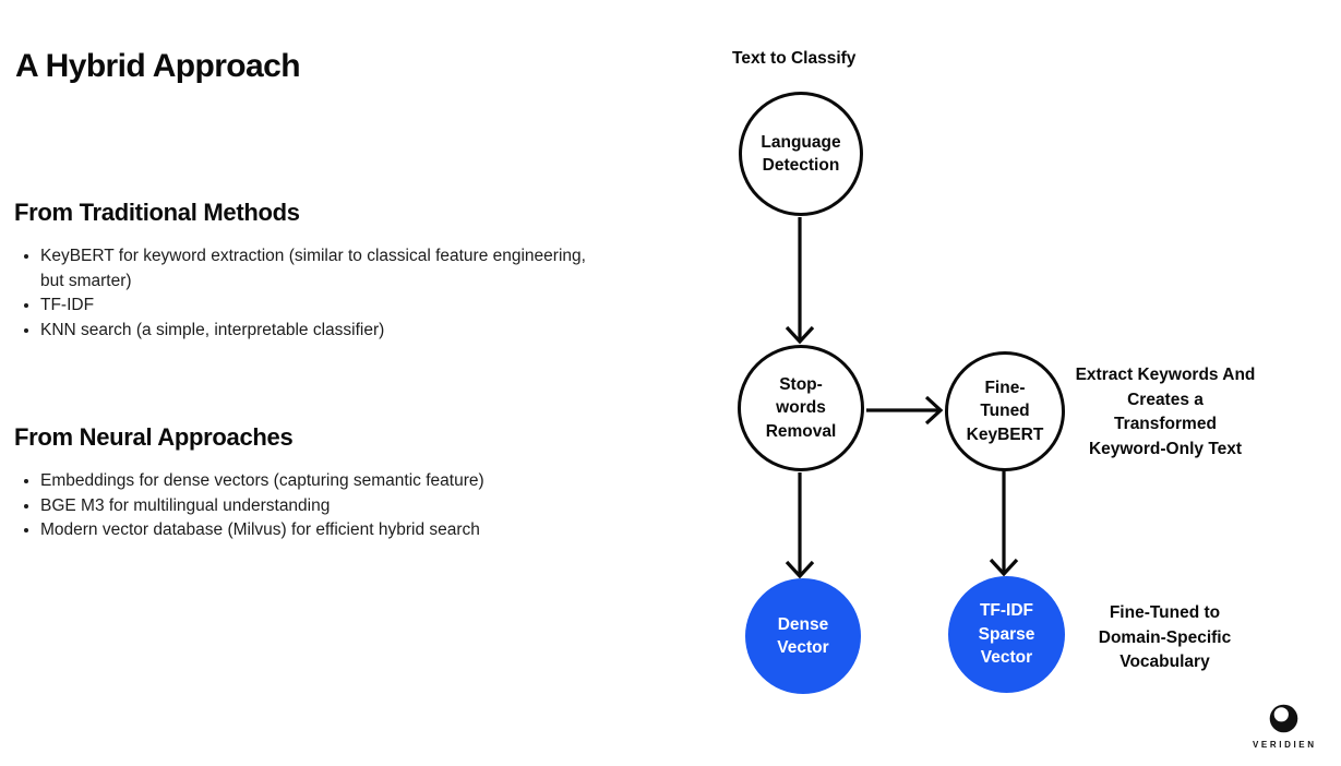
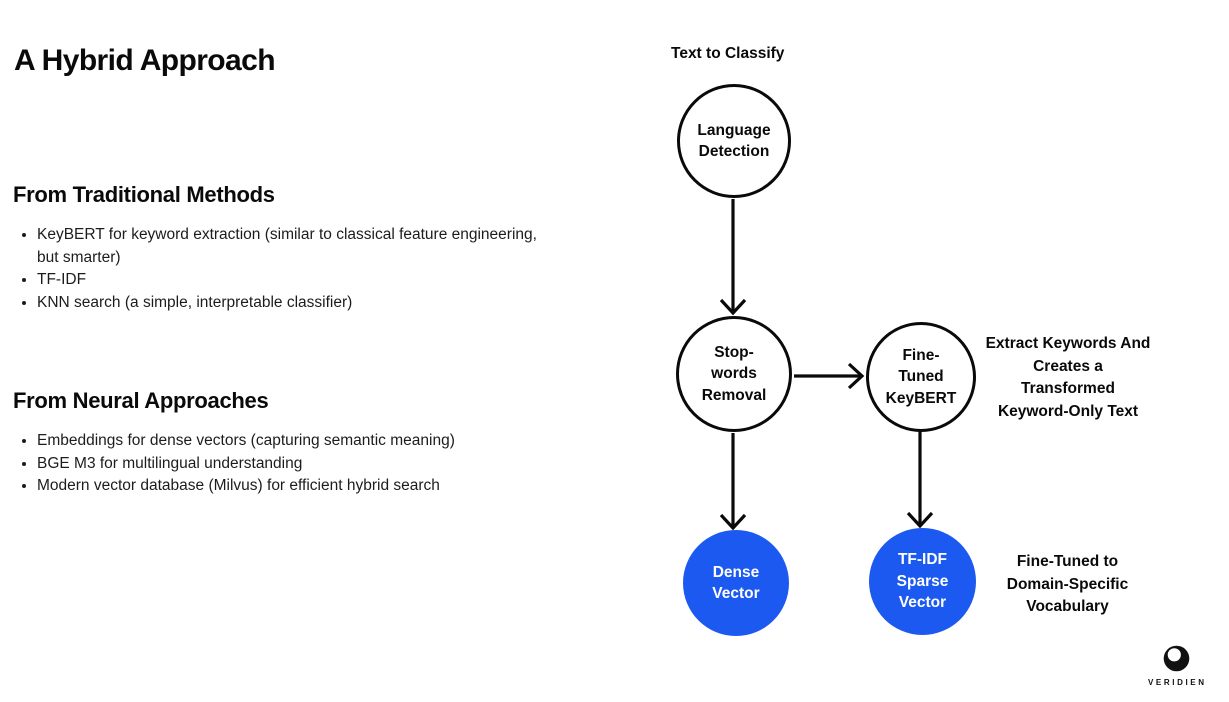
  A Hybrid Approach
  From Traditional Methods
  KeyBERT for keyword extraction (similar to classical feature engineering, but smarter)
  TF-IDF
  KNN search (a simple, interpretable classifier)
  From Neural Approaches
- Embeddings for dense vectors (capturing semantic feature)
+ Embeddings for dense vectors (capturing semantic meaning)
  BGE M3 for multilingual understanding
  Modern vector database (Milvus) for efficient hybrid search
  Text to Classify
  Language
  Detection
  Stop-
  words
  Removal
  Fine-
  Tuned
  KeyBERT
  Dense
  Vector
  TF-IDF
  Sparse
  Vector
  Extract Keywords And
  Creates a
  Transformed
  Keyword-Only Text
  Fine-Tuned to
  Domain-Specific
  Vocabulary
  VERIDIEN
